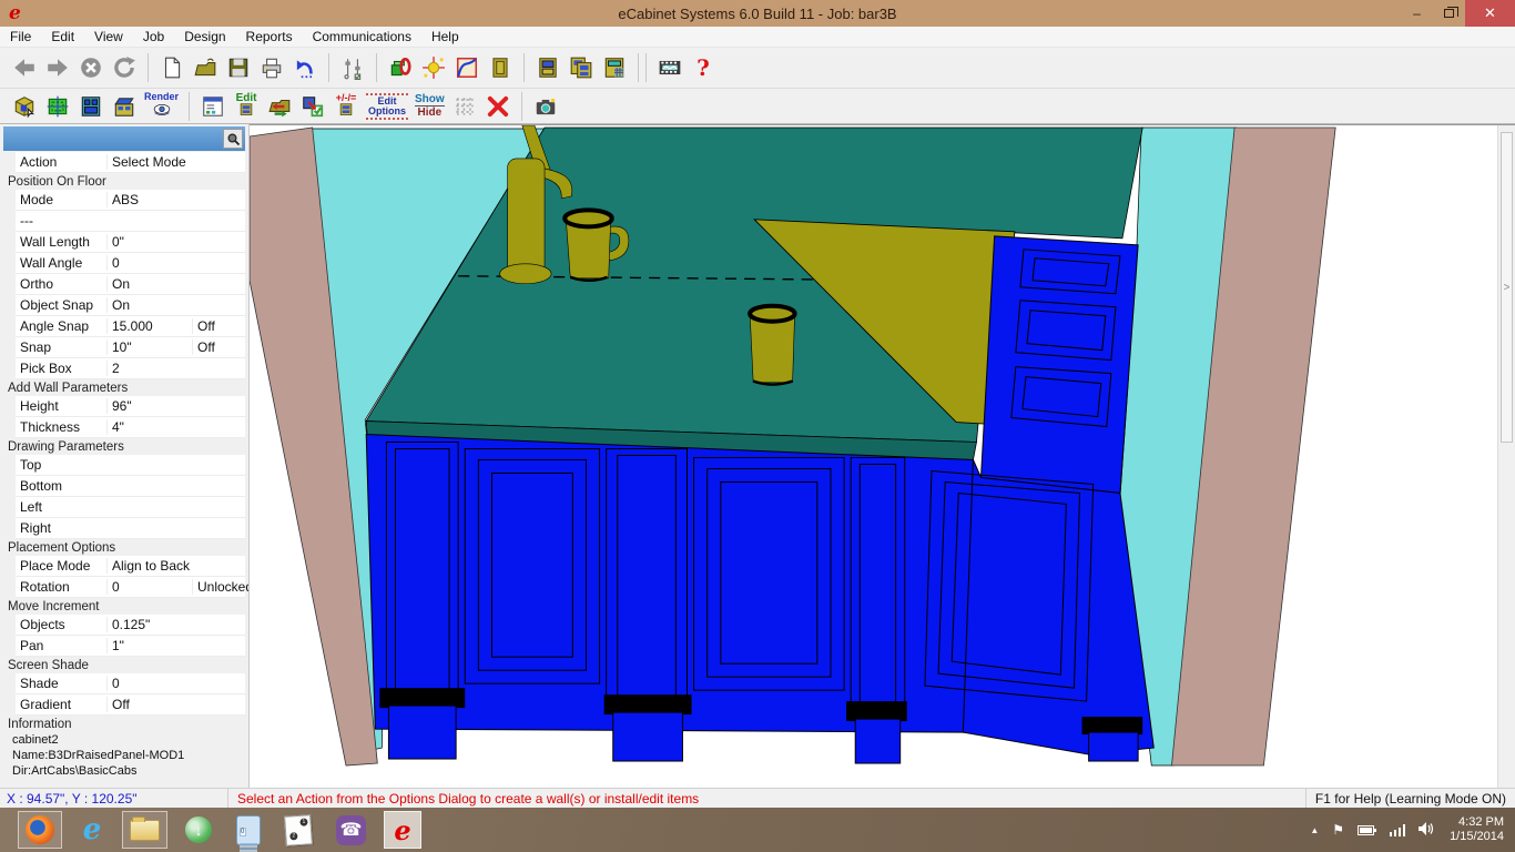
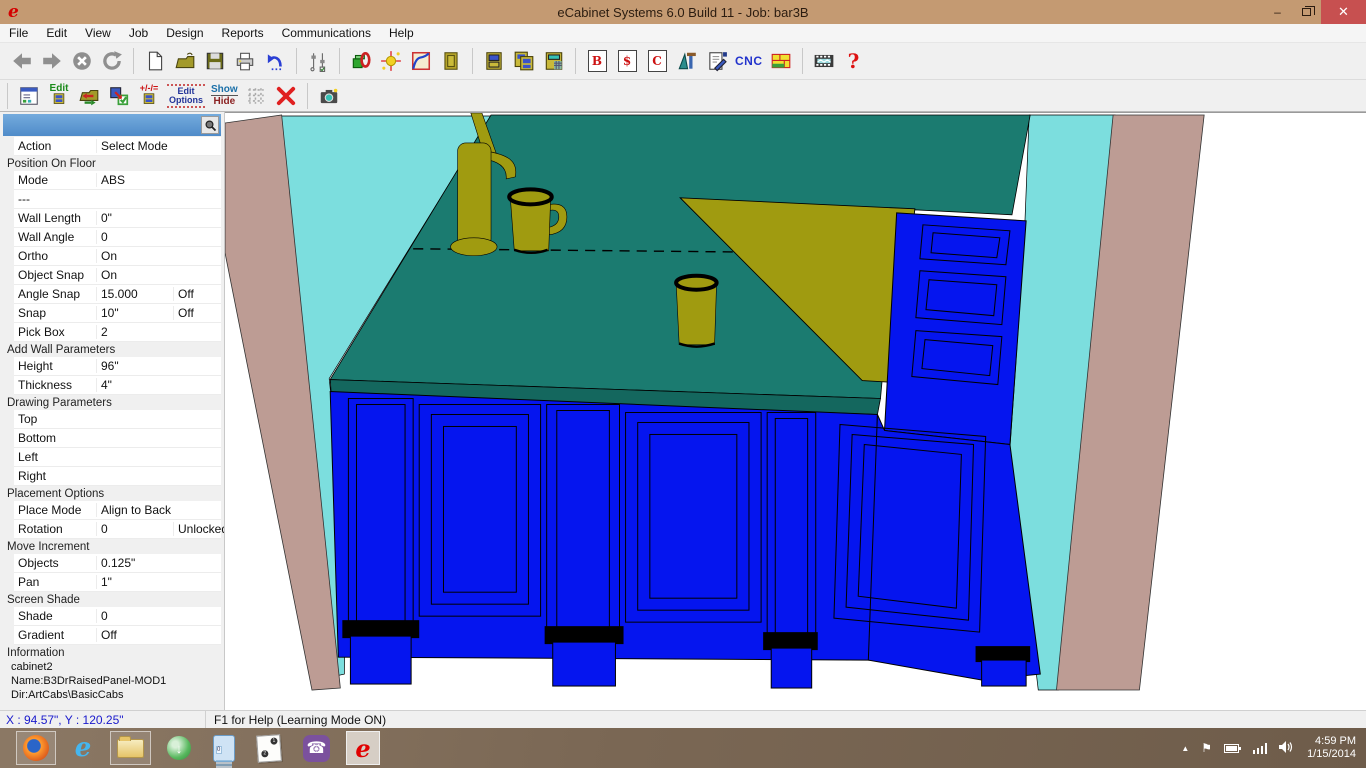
  e
  eCabinet Systems 6.0 Build 11 - Job: bar3B
  –
  ✕
  File
  Edit
  View
  Job
  Design
  Reports
  Communications
  Help
+ B
+ $
+ C
+ CNC
  ?
- Render
  Edit
  +/-/=
  Edit
  Options
  Show
  Hide
  Action
  Select Mode
  Position On Floor
  Mode
  ABS
  ---
  Wall Length
  0"
  Wall Angle
  0
  Ortho
  On
  Object Snap
  On
  Angle Snap
  15.000
  Off
  Snap
  10"
  Off
  Pick Box
  2
  Add Wall Parameters
  Height
  96"
  Thickness
  4"
  Drawing Parameters
  Top
  Bottom
  Left
  Right
  Placement Options
  Place Mode
  Align to Back
  Rotation
  0
  Unlocke
  Move Increment
  Objects
  0.125"
  Pan
  1"
  Screen Shade
  Shade
  0
  Gradient
  Off
  Information
  cabinet2
  Name:B3DrRaisedPanel-MOD1
  Dir:ArtCabs\BasicCabs
- >
  X : 94.57", Y : 120.25"
- Select an Action from the Options Dialog to create a wall(s) or install/edit items
  F1 for Help (Learning Mode ON)
  e
  ↓
  ☎
  e
  ▲
  ⚑
- 4:32 PM
+ 4:59 PM
  1/15/2014
